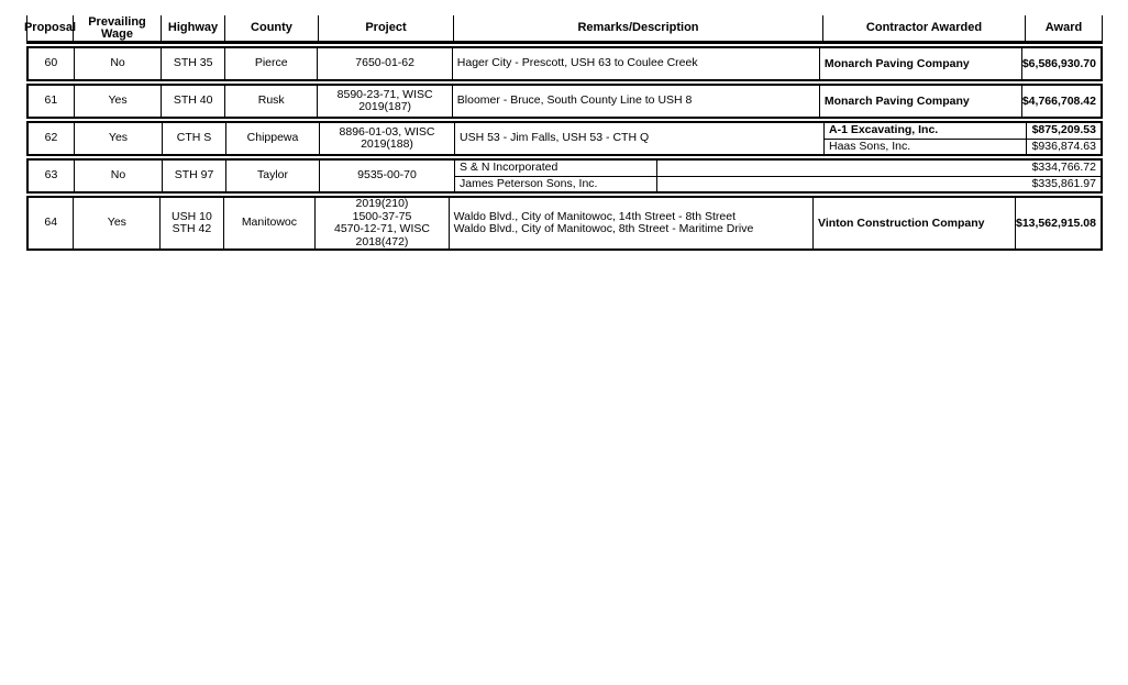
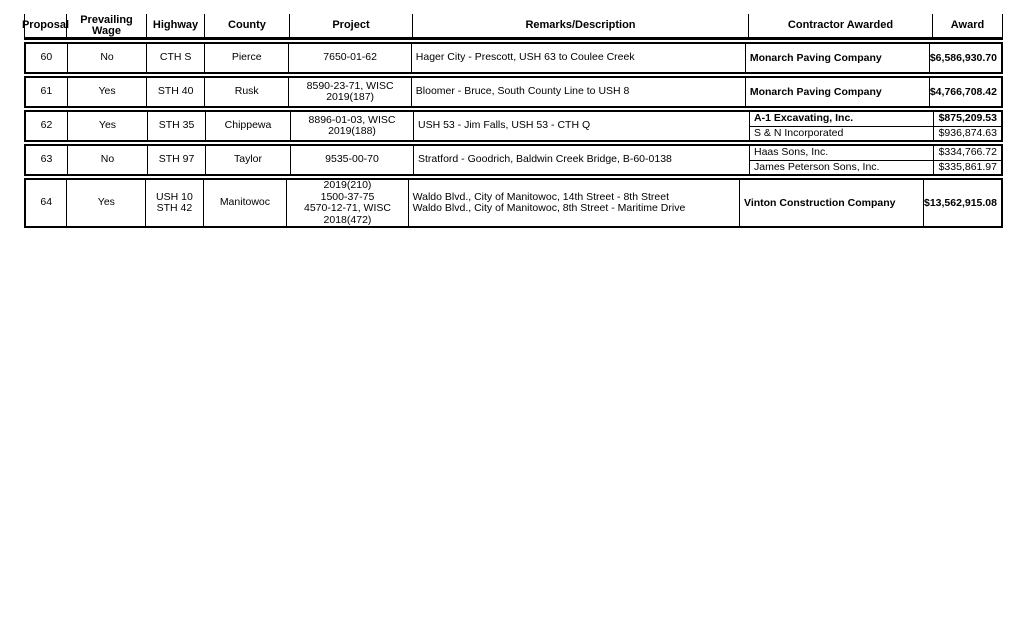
  Proposa
  Prevailing Wage
  Highway
  County
  Project
  Remarks/Description
  Contractor Awarded
  Award
  60
  No
- STH 35
+ CTH S
  Pierce
  7650-01-62
  Hager City - Prescott, USH 63 to Coulee Creek
  Monarch Paving Company
  $6,586,930.70
  61
  Yes
  STH 40
  Rusk
  8590-23-71, WISC 2019(187)
  Bloomer - Bruce, South County Line to USH 8
  Monarch Paving Company
  $4,766,708.42
  62
  Yes
- CTH S
+ STH 35
  Chippewa
  8896-01-03, WISC 2019(188)
  USH 53 - Jim Falls, USH 53 - CTH Q
  A-1 Excavating, Inc.
  $875,209.53
- Haas Sons, Inc.
+ S & N Incorporated
  $936,874.63
  63
  No
  STH 97
  Taylor
  9535-00-70
+ Stratford - Goodrich, Baldwin Creek Bridge, B-60-0138
- S & N Incorporated
+ Haas Sons, Inc.
  $334,766.72
  James Peterson Sons, Inc.
  $335,861.97
  64
  Yes
  USH 10
  STH 42
  Manitowoc
  1500-37-75
  4570-12-71, WISC 2018(472)
  Waldo Blvd., City of Manitowoc, 14th Street - 8th Street
  Waldo Blvd., City of Manitowoc, 8th Street - Maritime Drive
  Vinton Construction Company
  $13,562,915.08
